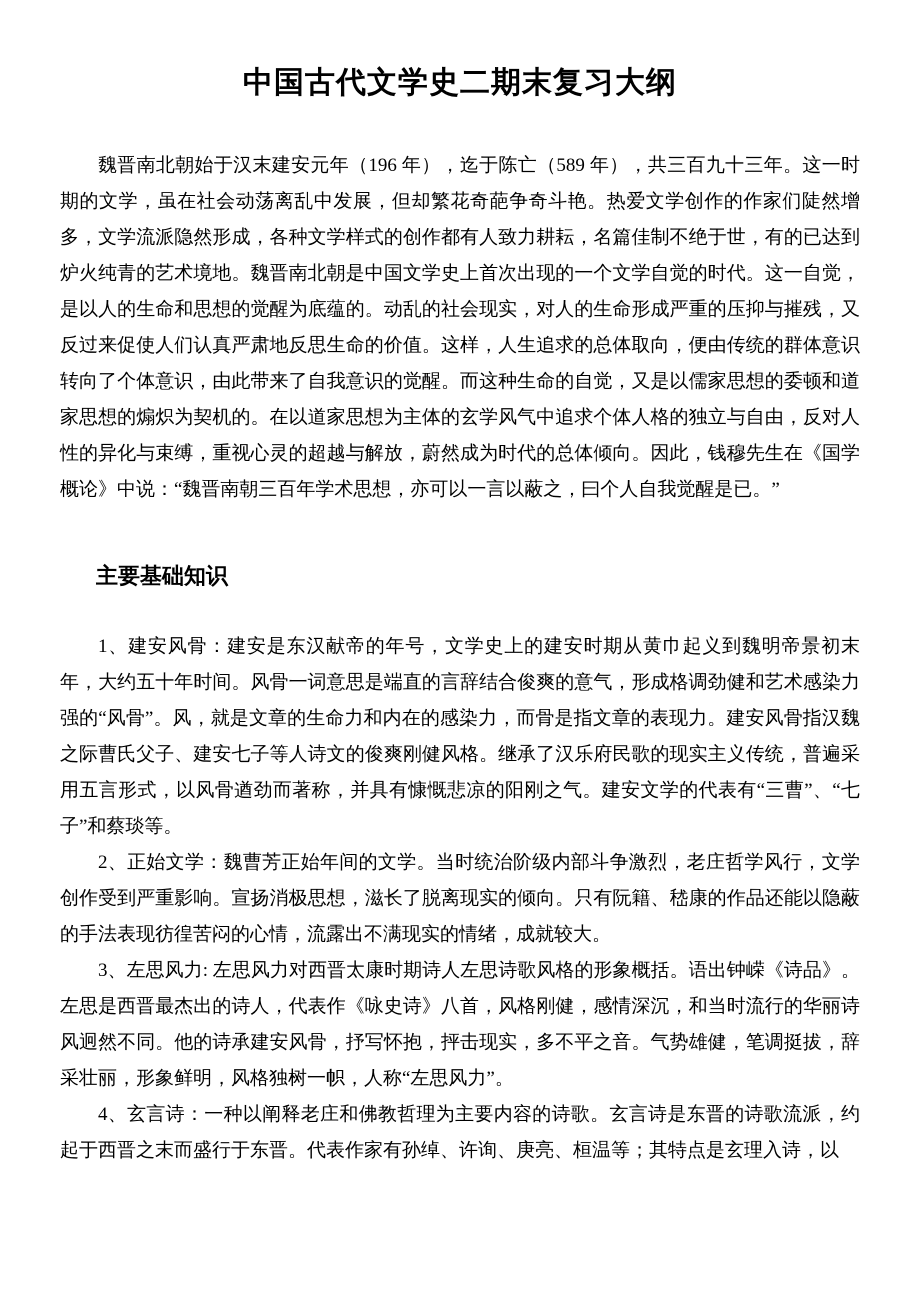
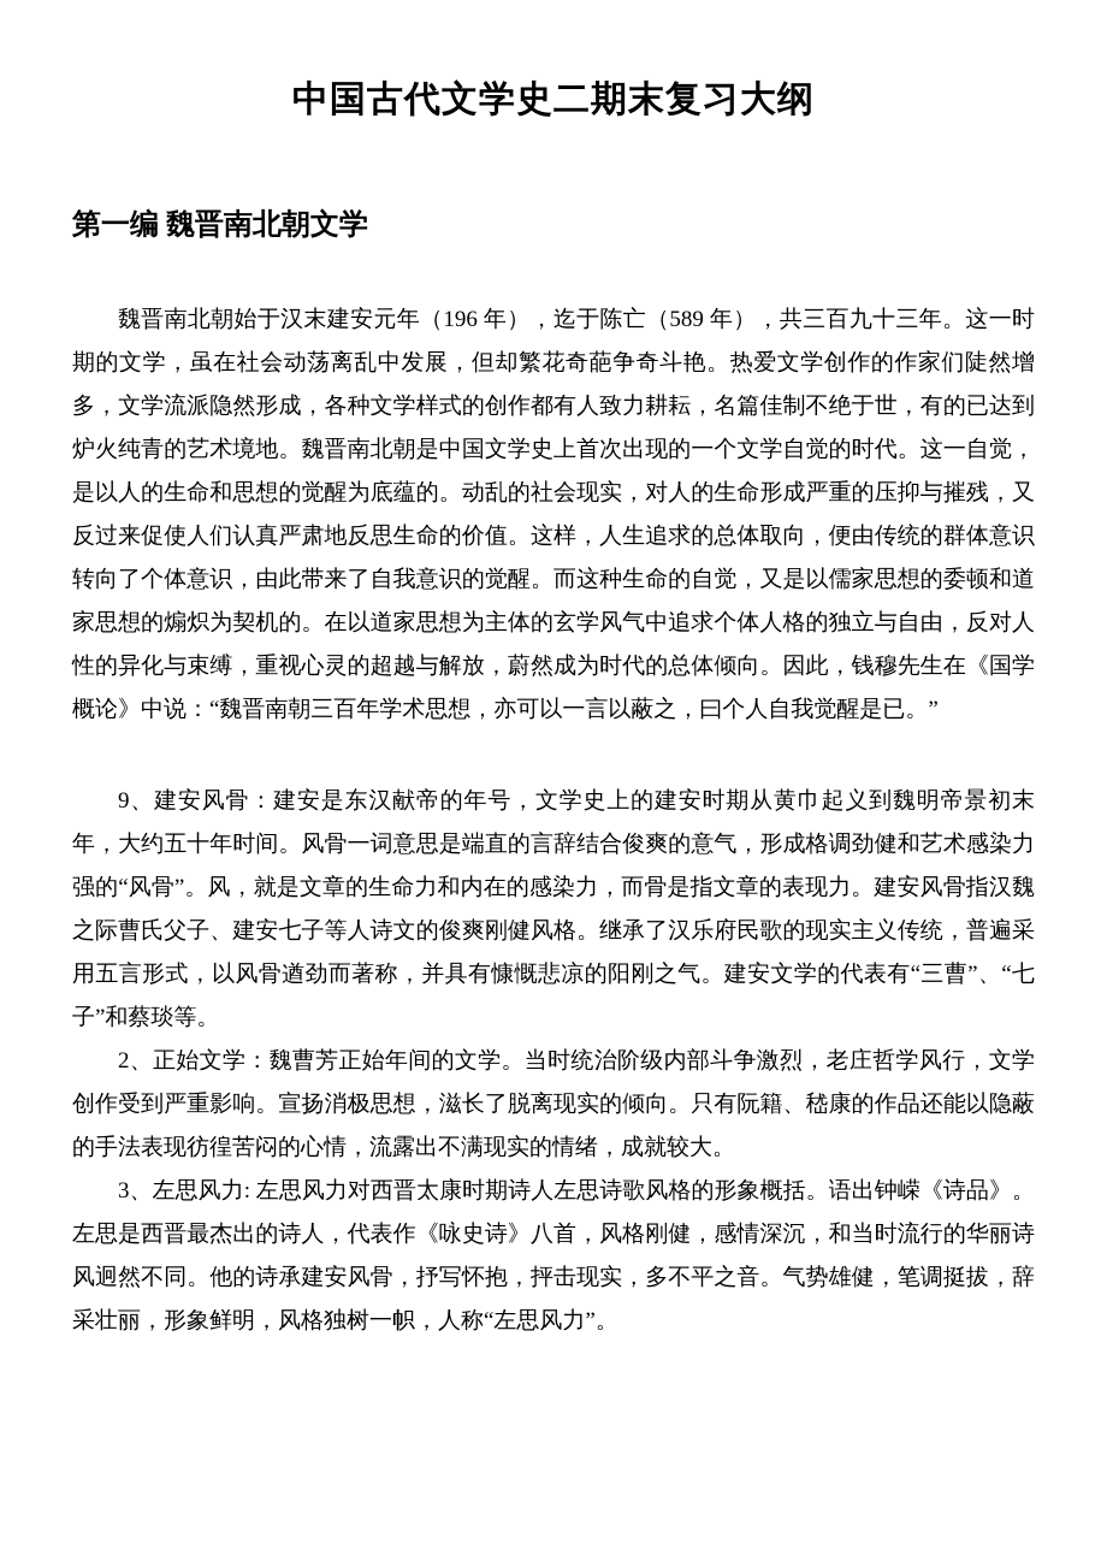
  中国古代文学史二期末复习大纲
+ 第一编 魏晋南北朝文学
  魏晋南北朝始于汉末建安元年（196 年），迄于陈亡（589 年），共三百九十三年。这一时期的文学，虽在社会动荡离乱中发展，但却繁花奇葩争奇斗艳。热爱文学创作的作家们陡然增多，文学流派隐然形成，各种文学样式的创作都有人致力耕耘，名篇佳制不绝于世，有的已达到炉火纯青的艺术境地。魏晋南北朝是中国文学史上首次出现的一个文学自觉的时代。这一自觉，是以人的生命和思想的觉醒为底蕴的。动乱的社会现实，对人的生命形成严重的压抑与摧残，又反过来促使人们认真严肃地反思生命的价值。这样，人生追求的总体取向，便由传统的群体意识转向了个体意识，由此带来了自我意识的觉醒。而这种生命的自觉，又是以儒家思想的委顿和道家思想的煽炽为契机的。在以道家思想为主体的玄学风气中追求个体人格的独立与自由，反对人性的异化与束缚，重视心灵的超越与解放，蔚然成为时代的总体倾向。因此，钱穆先生在《国学概论》中说：“魏晋南朝三百年学术思想，亦可以一言以蔽之，曰个人自我觉醒是已。”
- 主要基础知识
- 1、建安风骨：建安是东汉献帝的年号，文学史上的建安时期从黄巾起义到魏明帝景初末年，大约五十年时间。风骨一词意思是端直的言辞结合俊爽的意气，形成格调劲健和艺术感染力强的“风骨”。风，就是文章的生命力和内在的感染力，而骨是指文章的表现力。建安风骨指汉魏之际曹氏父子、建安七子等人诗文的俊爽刚健风格。继承了汉乐府民歌的现实主义传统，普遍采用五言形式，以风骨遒劲而著称，并具有慷慨悲凉的阳刚之气。建安文学的代表有“三曹”、“七子”和蔡琰等。
+ 9、建安风骨：建安是东汉献帝的年号，文学史上的建安时期从黄巾起义到魏明帝景初末年，大约五十年时间。风骨一词意思是端直的言辞结合俊爽的意气，形成格调劲健和艺术感染力强的“风骨”。风，就是文章的生命力和内在的感染力，而骨是指文章的表现力。建安风骨指汉魏之际曹氏父子、建安七子等人诗文的俊爽刚健风格。继承了汉乐府民歌的现实主义传统，普遍采用五言形式，以风骨遒劲而著称，并具有慷慨悲凉的阳刚之气。建安文学的代表有“三曹”、“七子”和蔡琰等。
  2、正始文学：魏曹芳正始年间的文学。当时统治阶级内部斗争激烈，老庄哲学风行，文学创作受到严重影响。宣扬消极思想，滋长了脱离现实的倾向。只有阮籍、嵇康的作品还能以隐蔽的手法表现彷徨苦闷的心情，流露出不满现实的情绪，成就较大。
  3、左思风力: 左思风力对西晋太康时期诗人左思诗歌风格的形象概括。语出钟嵘《诗品》。左思是西晋最杰出的诗人，代表作《咏史诗》八首，风格刚健，感情深沉，和当时流行的华丽诗风迥然不同。他的诗承建安风骨，抒写怀抱，抨击现实，多不平之音。气势雄健，笔调挺拔，辞采壮丽，形象鲜明，风格独树一帜，人称“左思风力”。
- 4、玄言诗：一种以阐释老庄和佛教哲理为主要内容的诗歌。玄言诗是东晋的诗歌流派，约起于西晋之末而盛行于东晋。代表作家有孙绰、许询、庚亮、桓温等；其特点是玄理入诗，以
